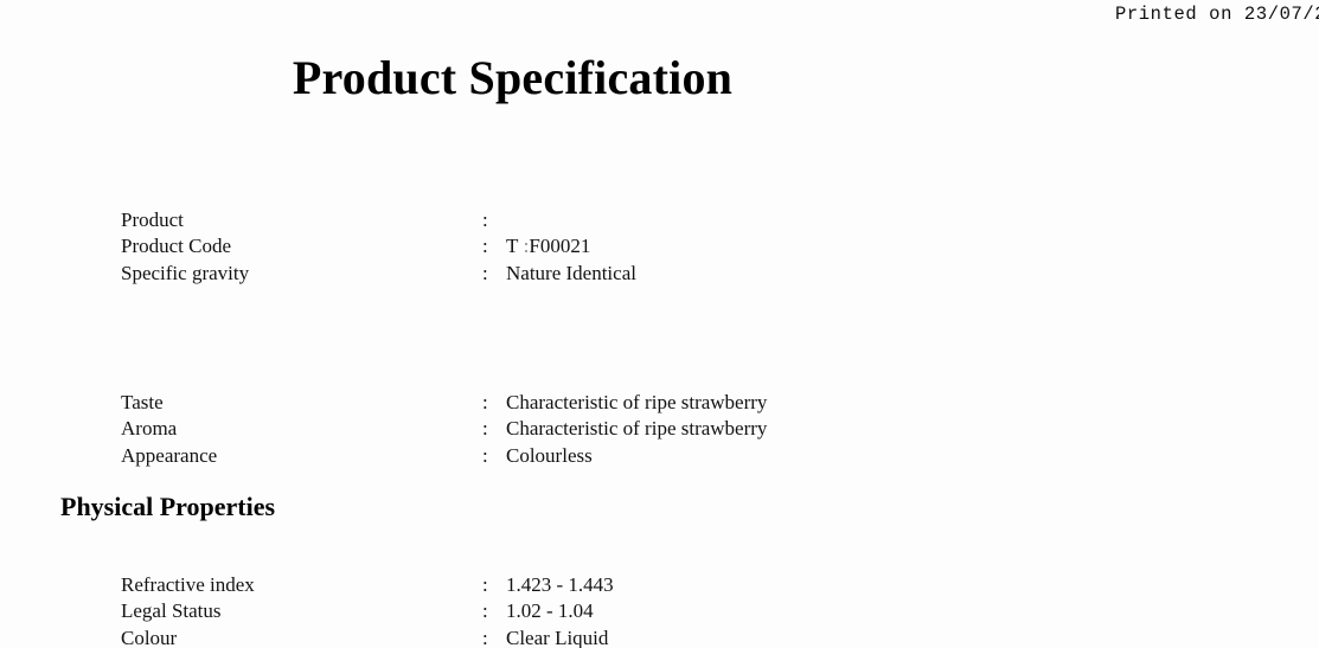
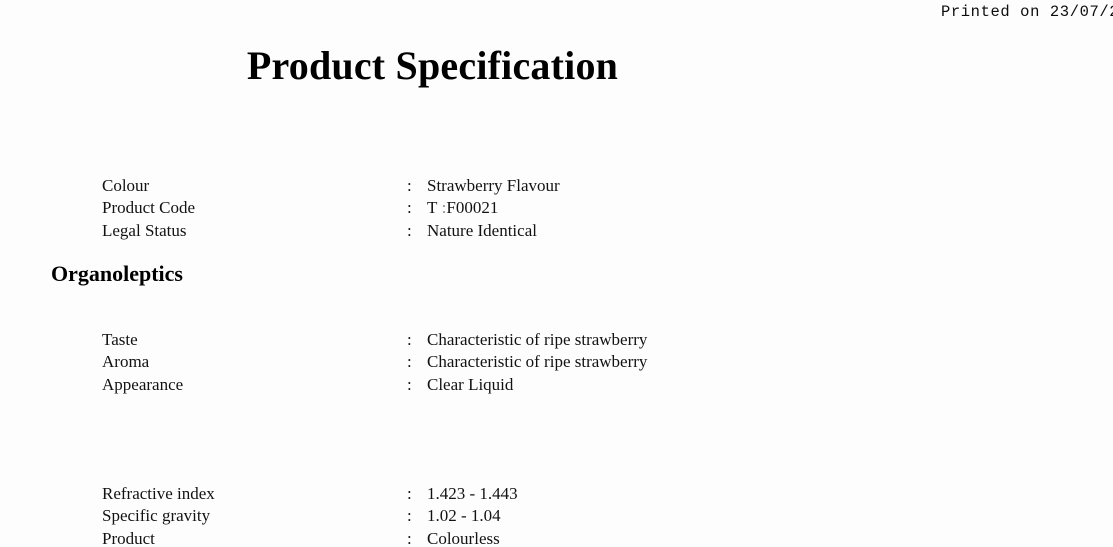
  Printed on 23/07/
  Product Specification
- Product
+ Colour
  :
+ Strawberry Flavour
  Product Code
  :
  T :F00021
- Specific gravity
+ Legal Status
  :
  Nature Identical
+ Organoleptics
  Taste
  :
  Characteristic of ripe strawberry
  Aroma
  :
  Characteristic of ripe strawberry
  Appearance
  :
- Colourless
+ Clear Liquid
- Physical Properties
  Refractive index
  :
  1.423 - 1.443
- Legal Status
+ Specific gravity
  :
  1.02 - 1.04
- Colour
+ Product
  :
- Clear Liquid
+ Colourless
